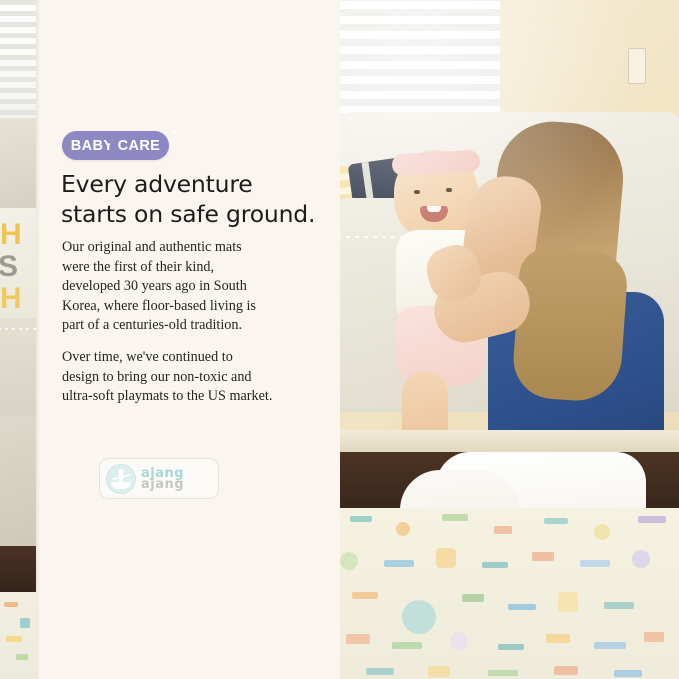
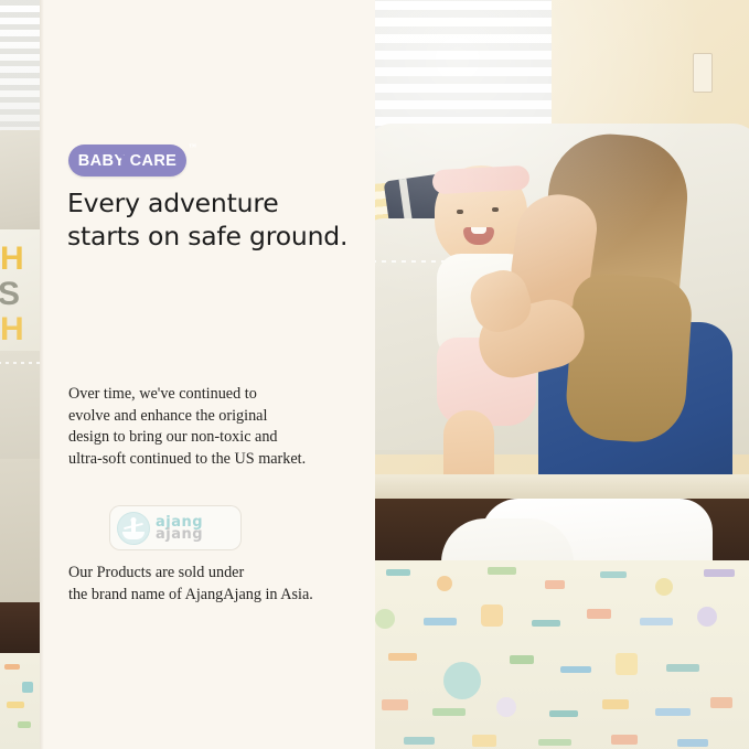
  H
  S
  H
  BABY CARE
  Every adventure
  starts on safe ground.
- Our original and authentic mats
- were the first of their kind,
- developed 30 years ago in South
- Korea, where floor-based living is
- part of a centuries-old tradition.
  Over time, we've continued to
+ evolve and enhance the original
  design to bring our non-toxic and
- ultra-soft playmats to the US market.
+ ultra-soft continued to the US market.
  ajang
  ajang
+ Our Products are sold under
+ the brand name of AjangAjang in Asia.
